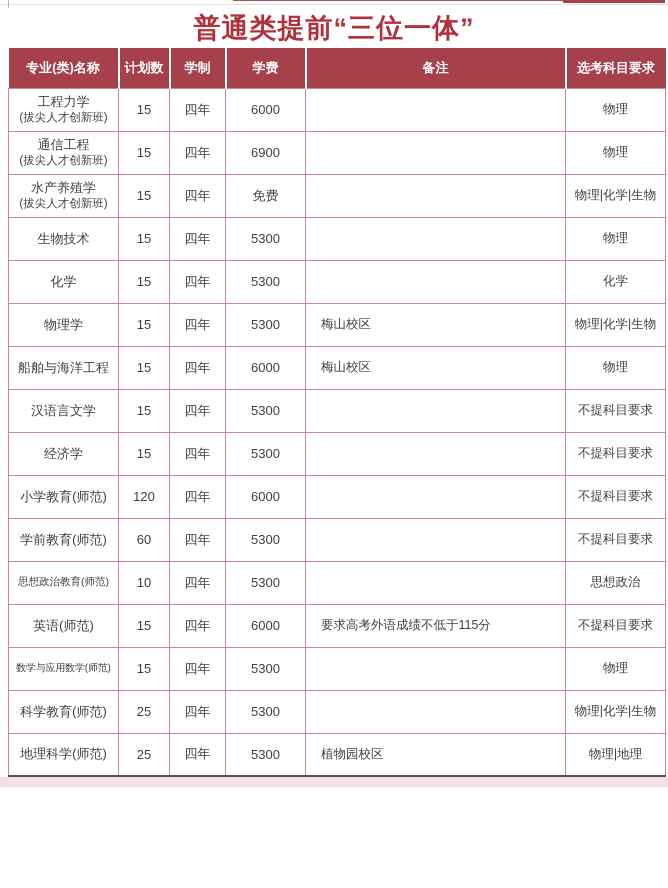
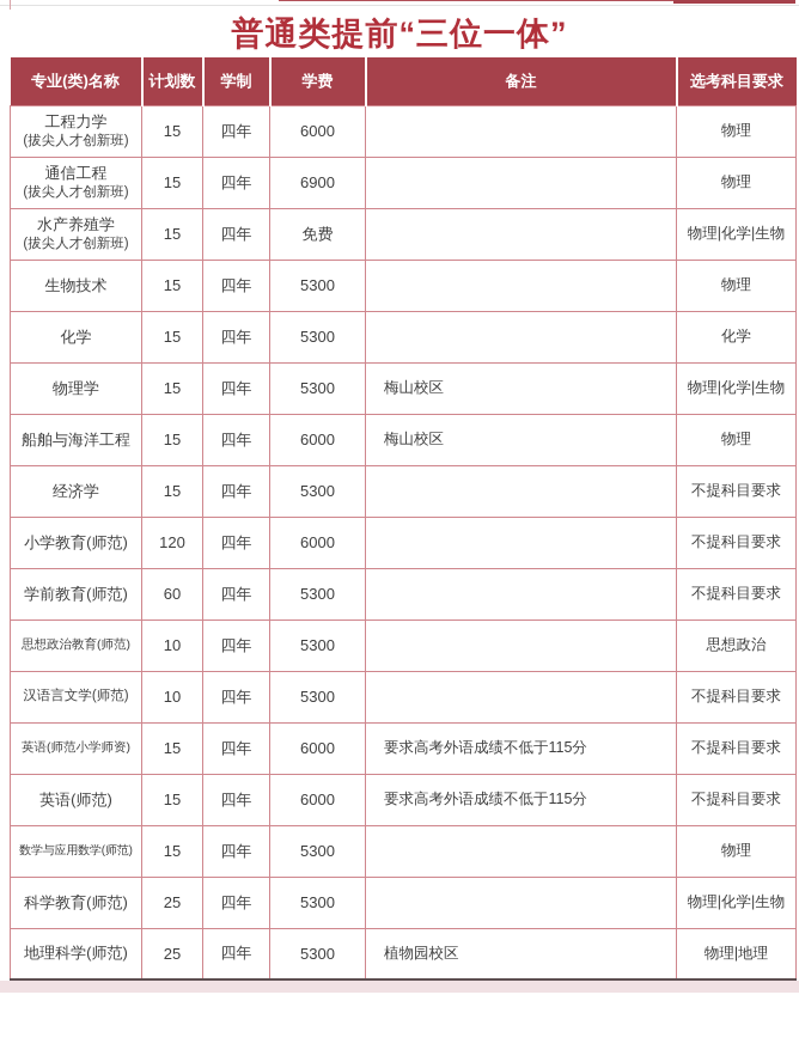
  普通类提前“三位一体”
  专业(类)名称	计划数	学制	学费	备注	选考科目要求
  工程力学(拔尖人才创新班)	15	四年	6000		物理
  通信工程(拔尖人才创新班)	15	四年	6900		物理
  水产养殖学(拔尖人才创新班)	15	四年	免费		物理|化学|生物
  生物技术	15	四年	5300		物理
  化学	15	四年	5300		化学
  物理学	15	四年	5300	梅山校区	物理|化学|生物
  船舶与海洋工程	15	四年	6000	梅山校区	物理
- 汉语言文学	15	四年	5300		不提科目要求
  经济学	15	四年	5300		不提科目要求
  小学教育(师范)	120	四年	6000		不提科目要求
  学前教育(师范)	60	四年	5300		不提科目要求
  思想政治教育(师范)	10	四年	5300		思想政治
+ 汉语言文学(师范)	10	四年	5300		不提科目要求
+ 英语(师范小学师资)	15	四年	6000	要求高考外语成绩不低于115分	不提科目要求
  英语(师范)	15	四年	6000	要求高考外语成绩不低于115分	不提科目要求
  数学与应用数学(师范)	15	四年	5300		物理
  科学教育(师范)	25	四年	5300		物理|化学|生物
  地理科学(师范)	25	四年	5300	植物园校区	物理|地理
